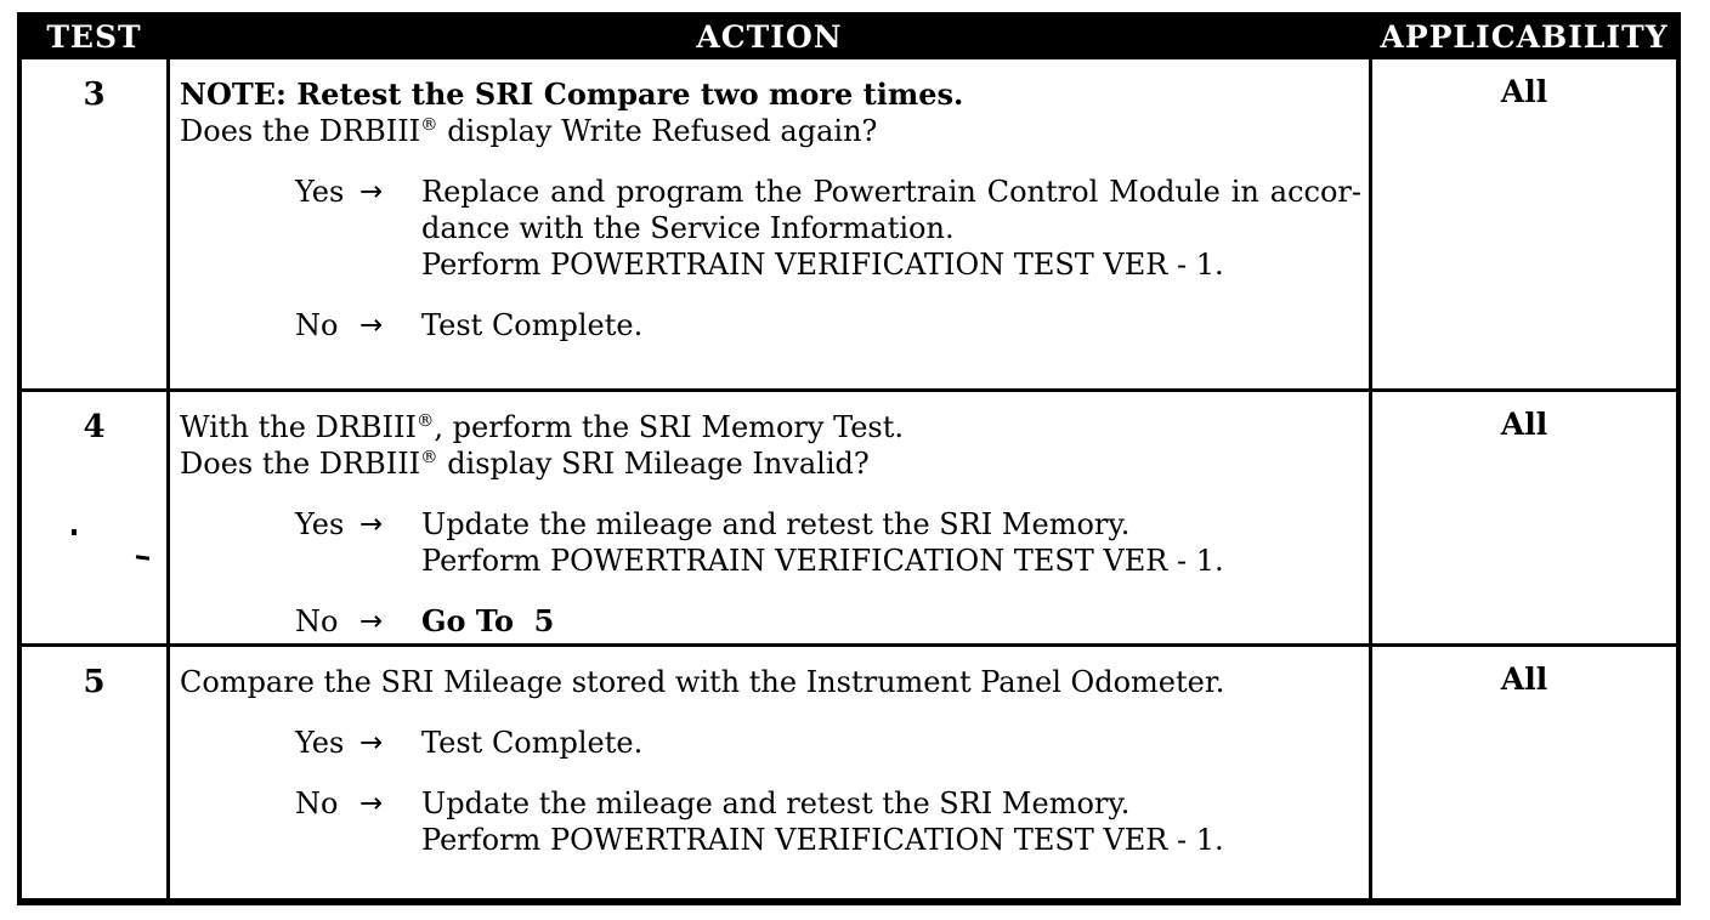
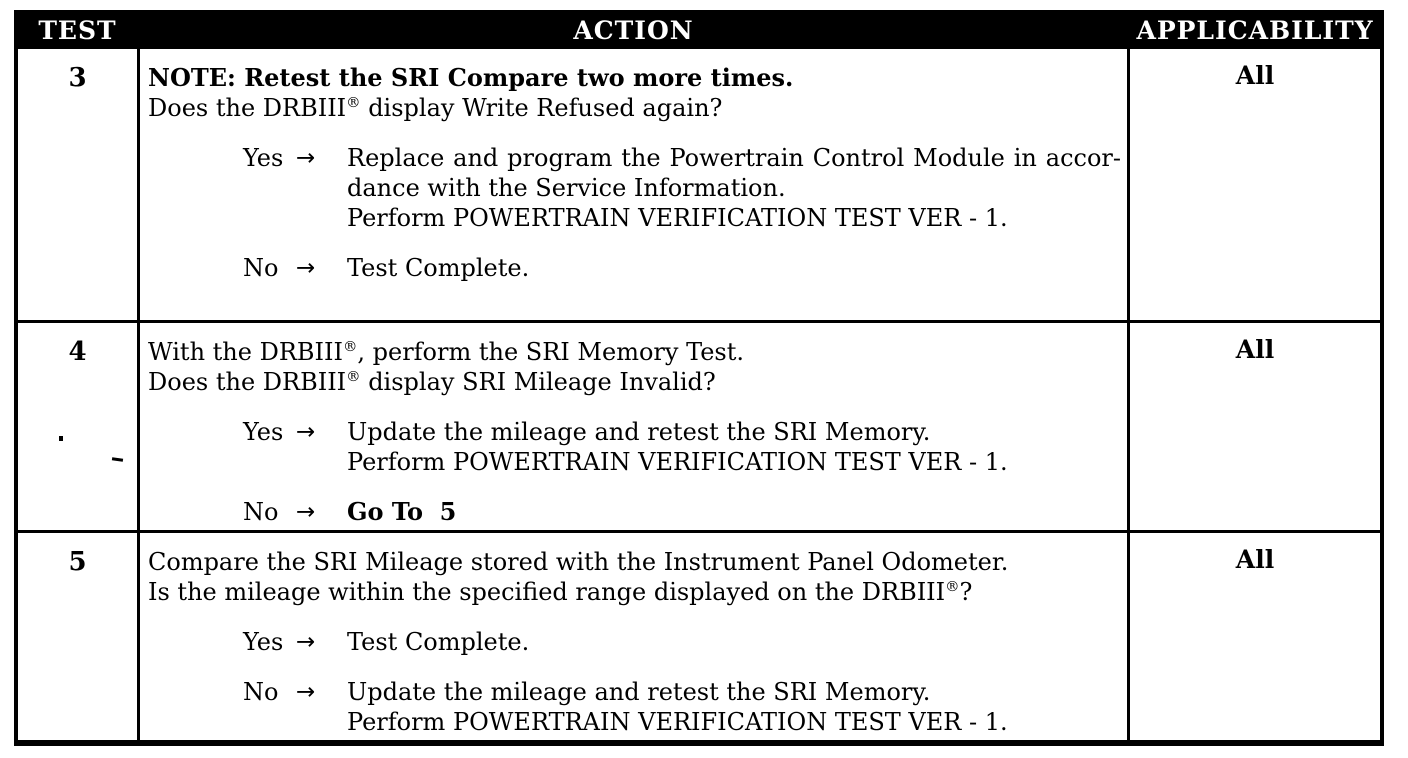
  TEST
  ACTION
  APPLICABILITY
  3
  NOTE: Retest the SRI Compare two more times.
  Does the DRBIII® display Write Refused again?
  Yes
  →
  Replace and program the Powertrain Control Module in accor-
  dance with the Service Information.
  Perform POWERTRAIN VERIFICATION TEST VER - 1.
  No
  →
  Test Complete.
  All
  4
  With the DRBIII®, perform the SRI Memory Test.
  Does the DRBIII® display SRI Mileage Invalid?
  Yes
  →
  Update the mileage and retest the SRI Memory.
  Perform POWERTRAIN VERIFICATION TEST VER - 1.
  No
  →
  Go To 5
  All
  5
  Compare the SRI Mileage stored with the Instrument Panel Odometer.
+ Is the mileage within the specified range displayed on the DRBIII®?
  Yes
  →
  Test Complete.
  No
  →
  Update the mileage and retest the SRI Memory.
  Perform POWERTRAIN VERIFICATION TEST VER - 1.
  All
